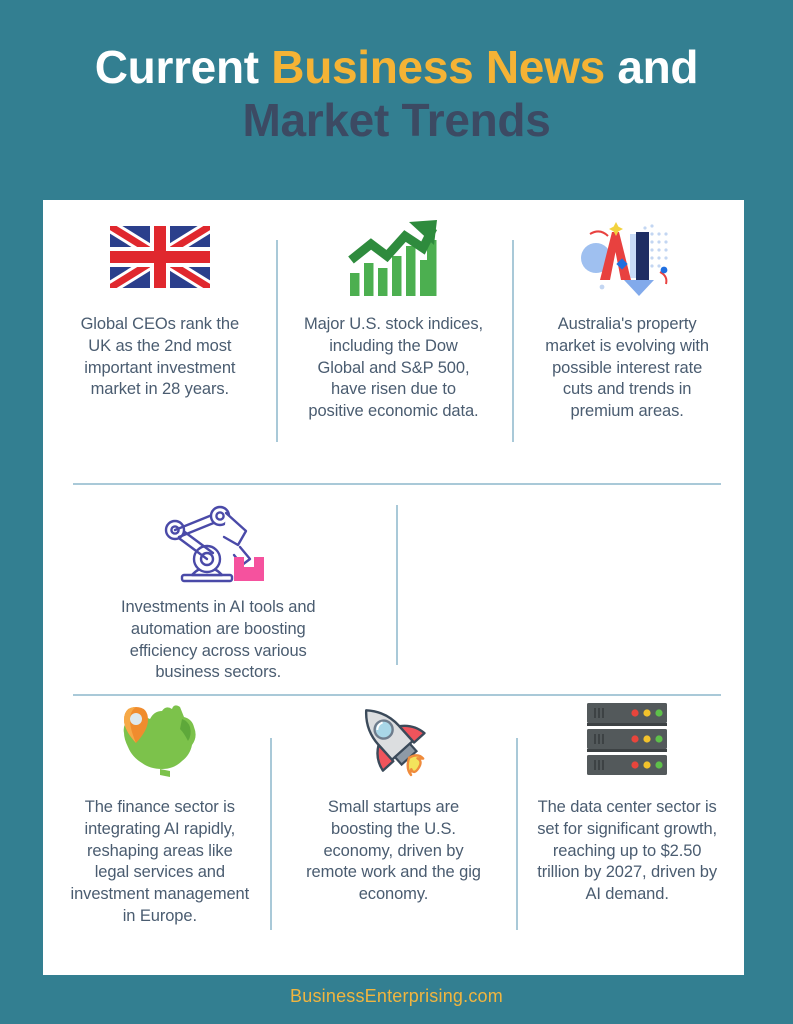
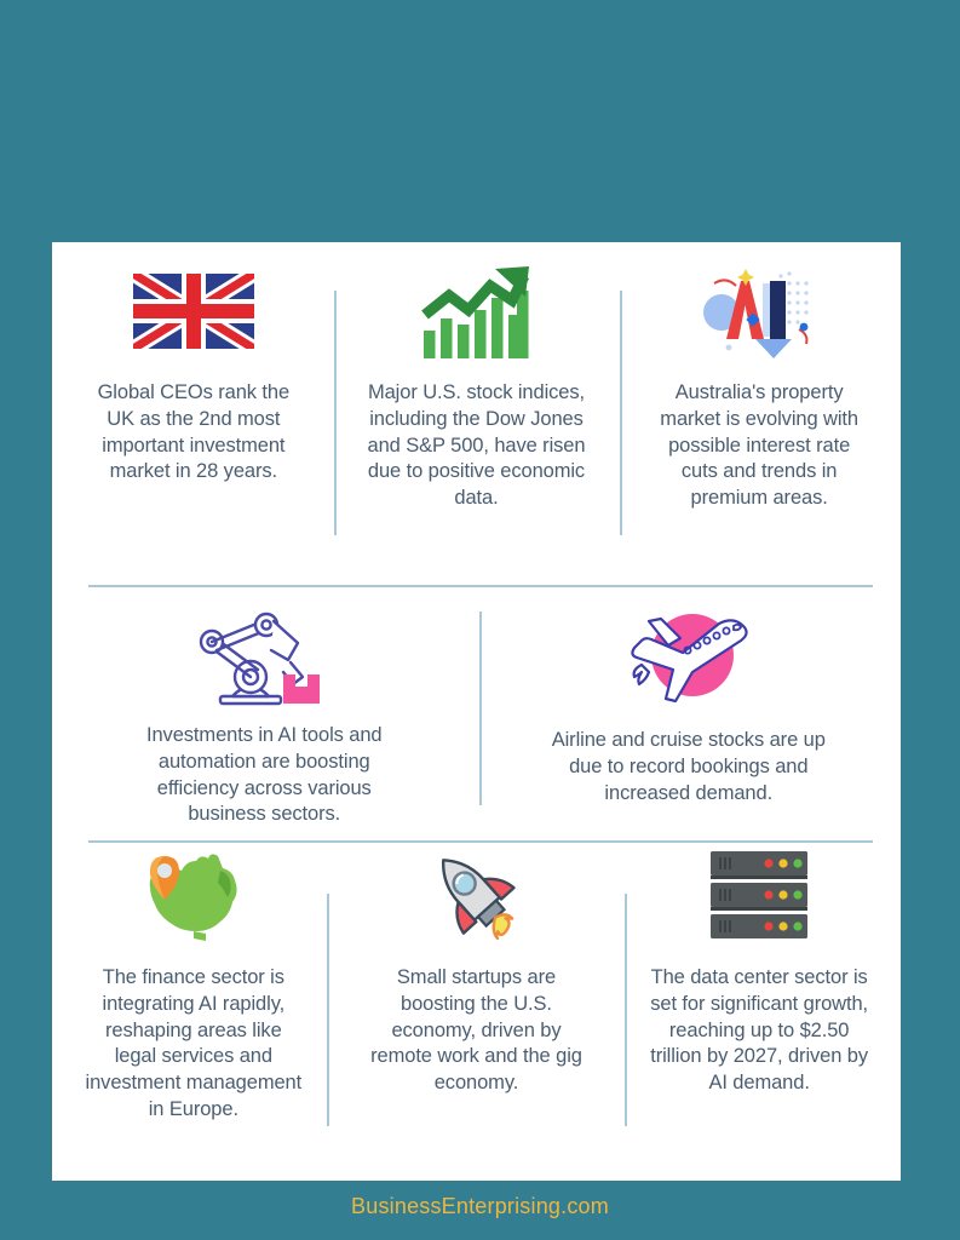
- Current Business News and
- Market Trends
  Global CEOs rank the UK as the 2nd most important investment market in 28 years.
- Major U.S. stock indices, including the Dow Global and S&P 500, have risen due to positive economic data.
+ Major U.S. stock indices, including the Dow Jones and S&P 500, have risen due to positive economic data.
  Australia's property market is evolving with possible interest rate cuts and trends in premium areas.
  Investments in AI tools and automation are boosting efficiency across various business sectors.
+ Airline and cruise stocks are up due to record bookings and increased demand.
  The finance sector is integrating AI rapidly, reshaping areas like legal services and investment management in Europe.
  Small startups are boosting the U.S. economy, driven by remote work and the gig economy.
  The data center sector is set for significant growth, reaching up to $2.50 trillion by 2027, driven by AI demand.
  BusinessEnterprising.com
